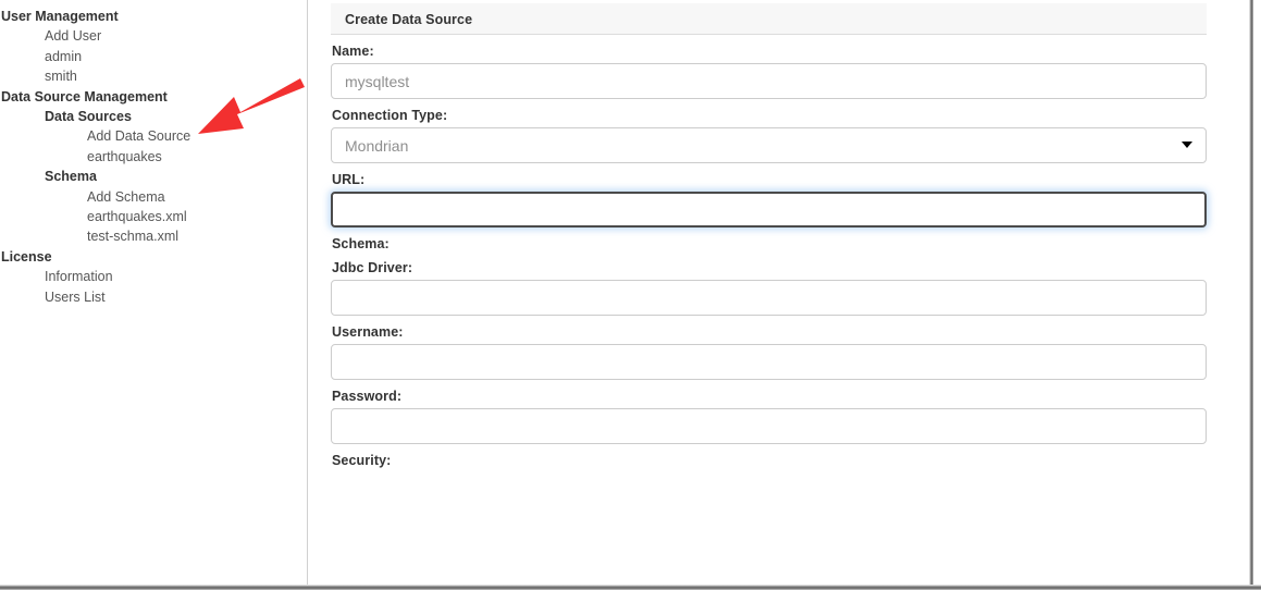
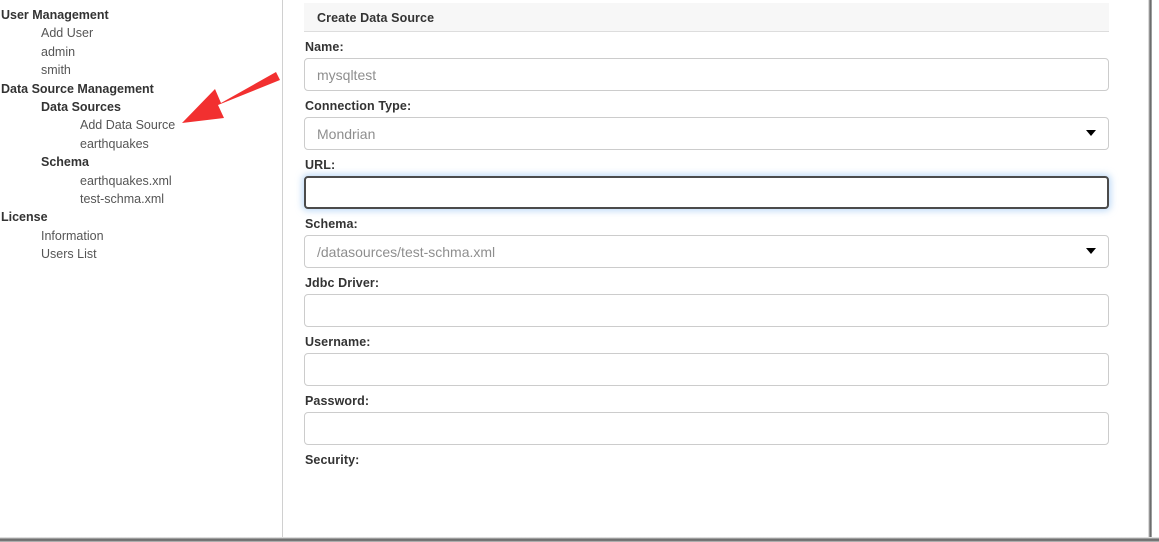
  User Management
  Add User
  admin
  smith
  Data Source Management
  Data Sources
  Add Data Source
  earthquakes
  Schema
- Add Schema
  earthquakes.xml
  test-schma.xml
  License
  Information
  Users List
  Create Data Source
  Name:
  mysqltest
  Connection Type:
  Mondrian
  URL:
  Schema:
+ /datasources/test-schma.xml
  Jdbc Driver:
  Username:
  Password:
  Security:
